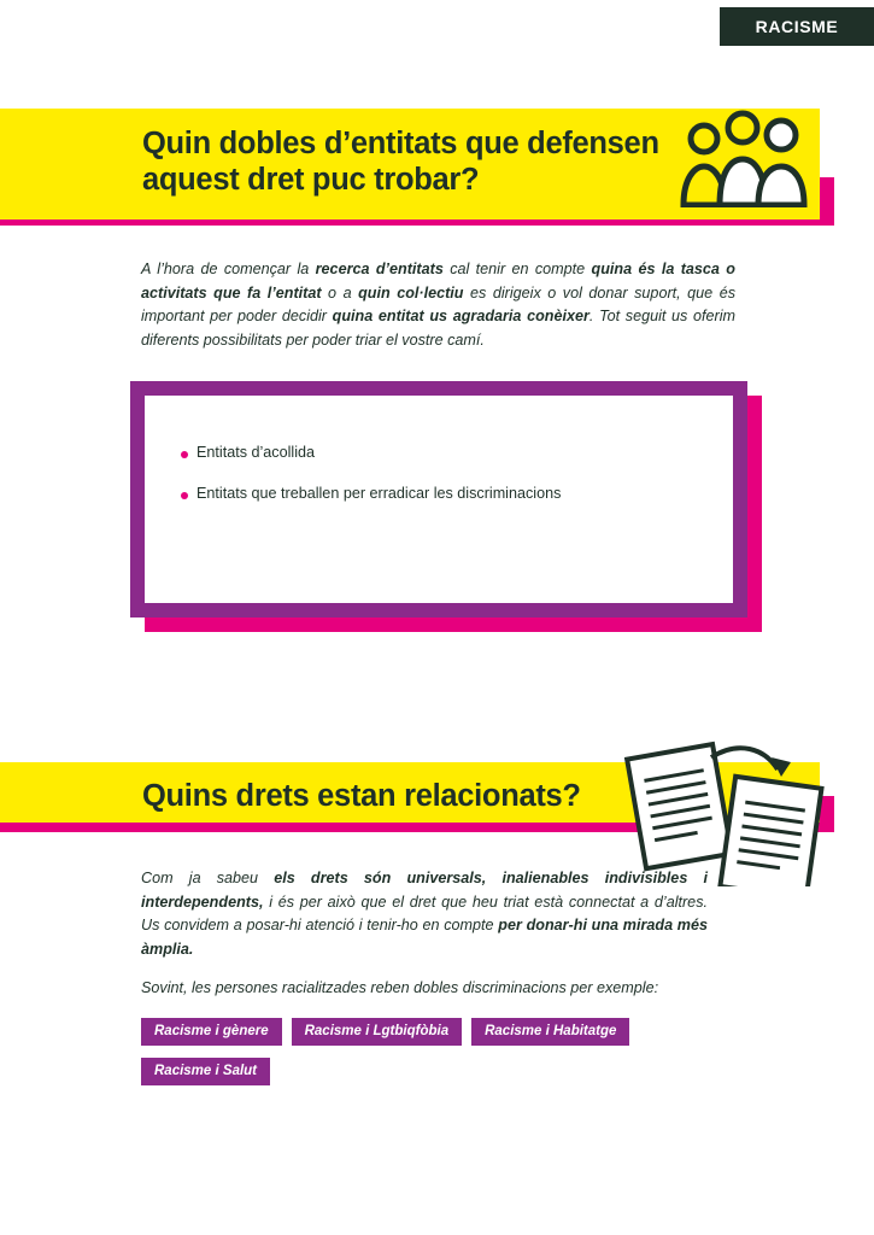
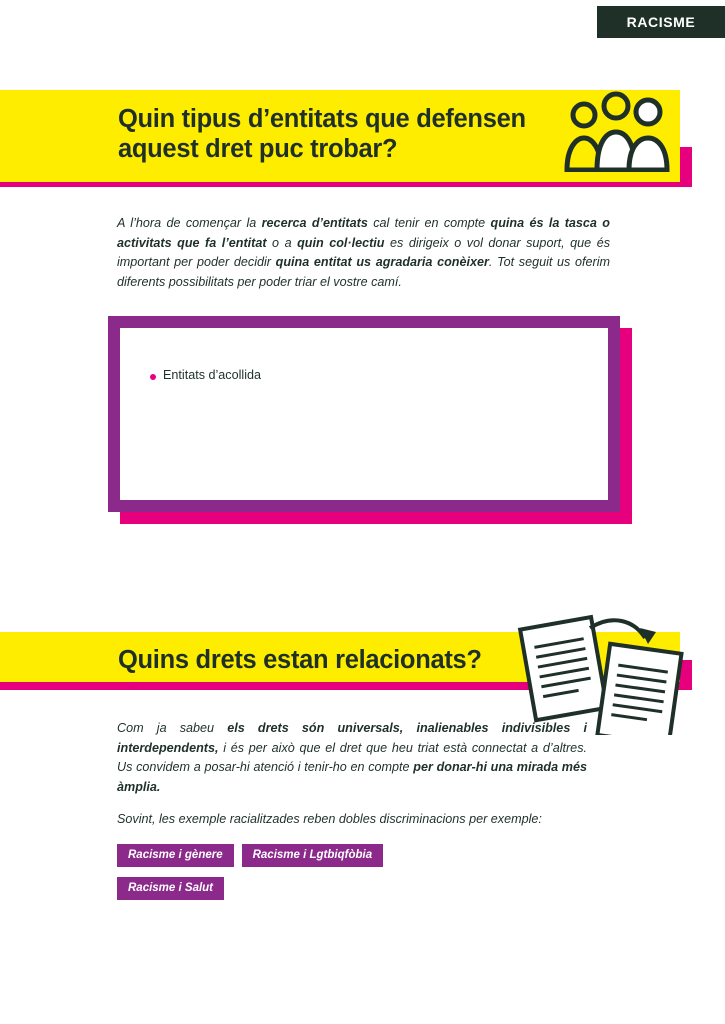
  RACISME
- Quin dobles d’entitats que defensen aquest dret puc trobar?
+ Quin tipus d’entitats que defensen aquest dret puc trobar?
  A l’hora de començar la recerca d’entitats cal tenir en compte quina és la tasca o activitats que fa l’entitat o a quin col·lectiu es dirigeix o vol donar suport, que és important per poder decidir quina entitat us agradaria conèixer. Tot seguit us oferim diferents possibilitats per poder triar el vostre camí.
  Entitats d’acollida
- Entitats que treballen per erradicar les discriminacions
  Quins drets estan relacionats?
  Com ja sabeu els drets són universals, inalienables indivisibles i interdependents, i és per això que el dret que heu triat està connectat a d’altres. Us convidem a posar-hi atenció i tenir-ho en compte per donar-hi una mirada més àmplia.
- Sovint, les persones racialitzades reben dobles discriminacions per exemple:
+ Sovint, les exemple racialitzades reben dobles discriminacions per exemple:
  Racisme i gènere
  Racisme i Lgtbiqfòbia
- Racisme i Habitatge
  Racisme i Salut
